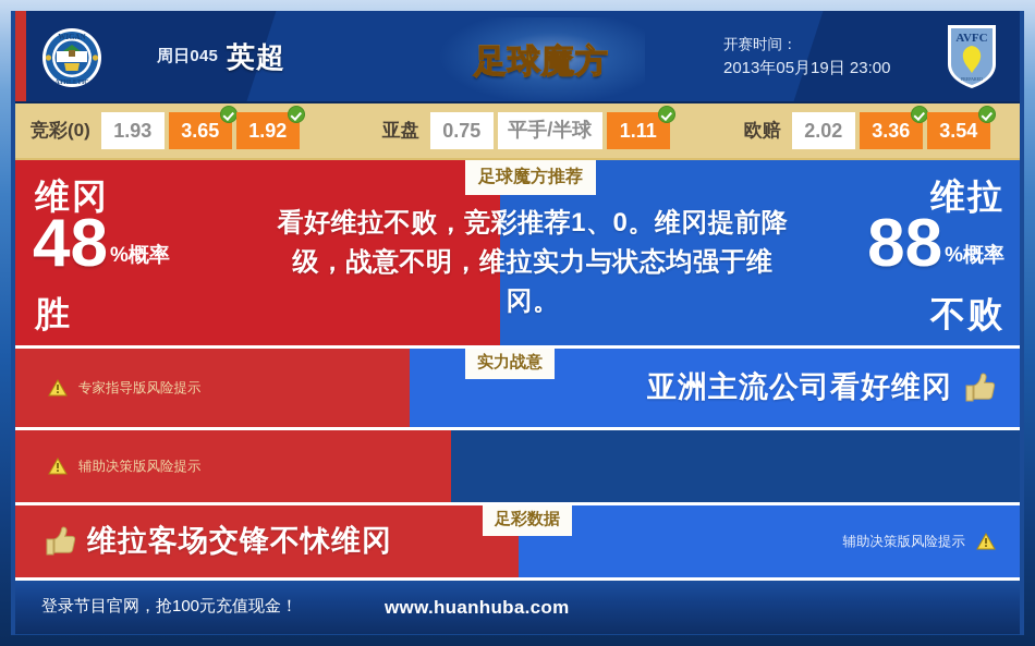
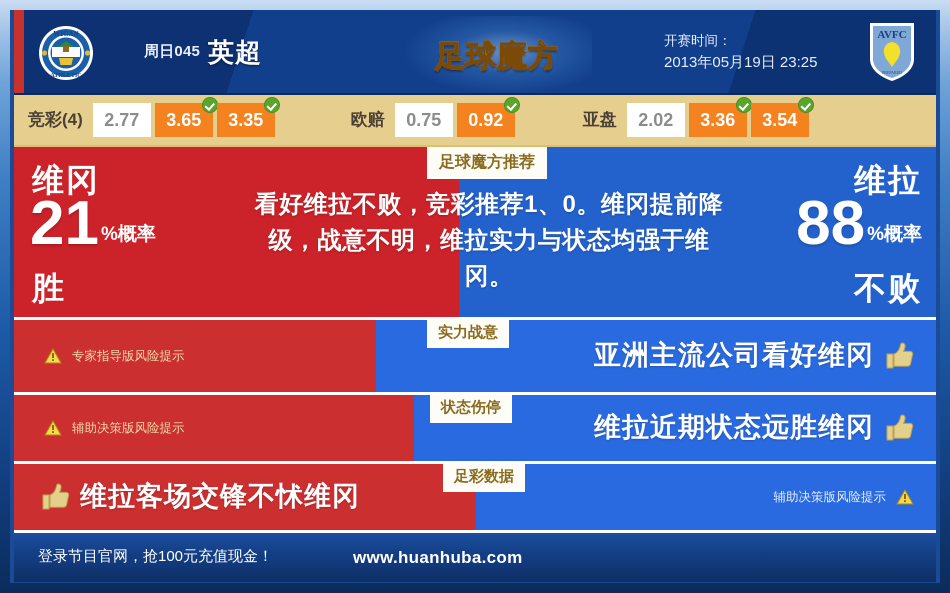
  WIGAN
  周日045
  英超
  足球魔方
  开赛时间：
- 2013年05月19日 23:00
+ 2013年05月19日 23:25
  AVFC
- 竞彩(0)
+ 竞彩(4)
- 1.93
+ 2.77
  3.65
- 1.92
+ 3.35
- 亚盘
+ 欧赔
  0.75
- 平手/半球
- 1.11
+ 0.92
- 欧赔
+ 亚盘
  2.02
  3.36
  3.54
  维冈
- 48
+ 21
  %概率
  胜
  维拉
  88
  %概率
  不败
  足球魔方推荐
  看好维拉不败，竞彩推荐1、0。维冈提前降级，战意不明，维拉实力与状态均强于维冈。
  专家指导版风险提示
  实力战意
  亚洲主流公司看好维冈
  辅助决策版风险提示
+ 状态伤停
+ 维拉近期状态远胜维冈
  维拉客场交锋不怵维冈
  足彩数据
  辅助决策版风险提示
  登录节目官网，抢100元充值现金！
  www.huanhuba.com
